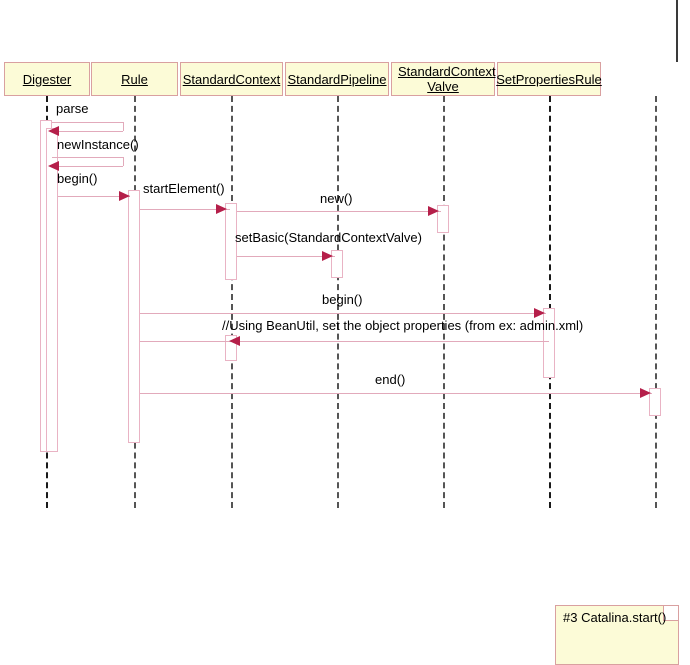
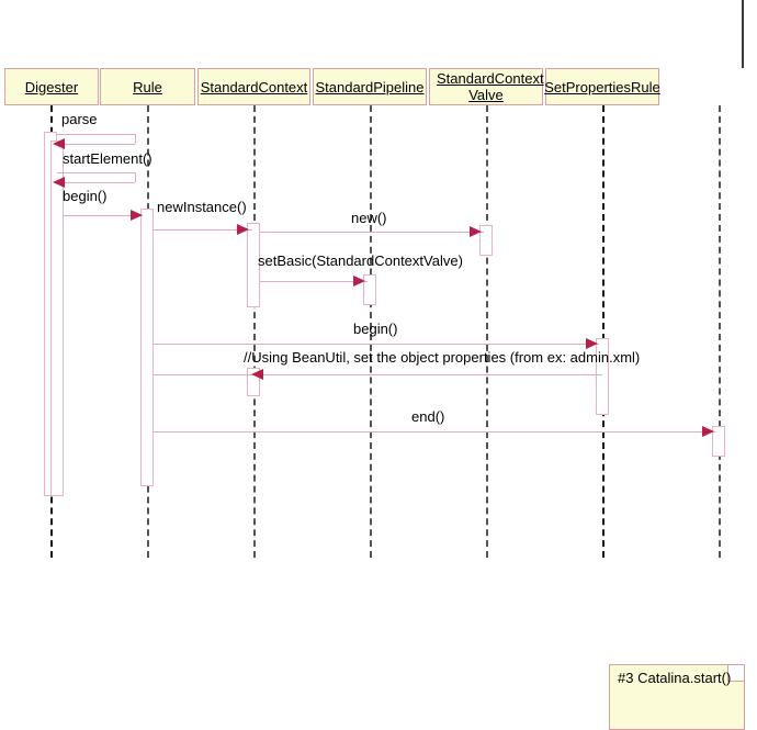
  Digester
  Rule
  StandardContext
  StandardPipeline
  StandardContext Valve
  SetPropertiesRule
  parse
- newInstance()
+ startElement()
  begin()
- startElement()
+ newInstance()
  new()
  setBasic(StandardContextValve)
  begin()
  //Using BeanUtil, set the object properties (from ex: admin.xml)
  end()
  #3 Catalina.start()
